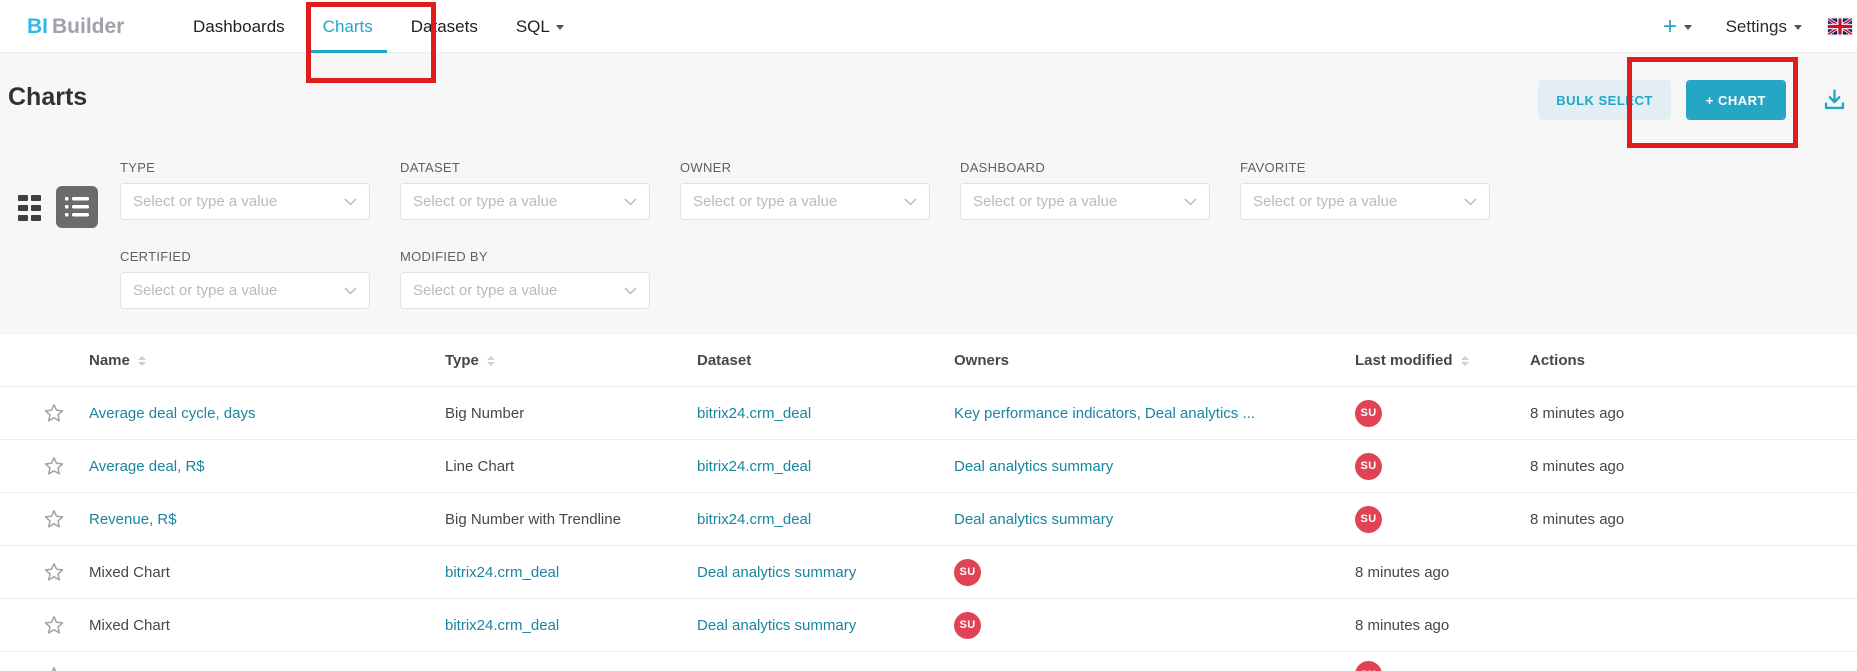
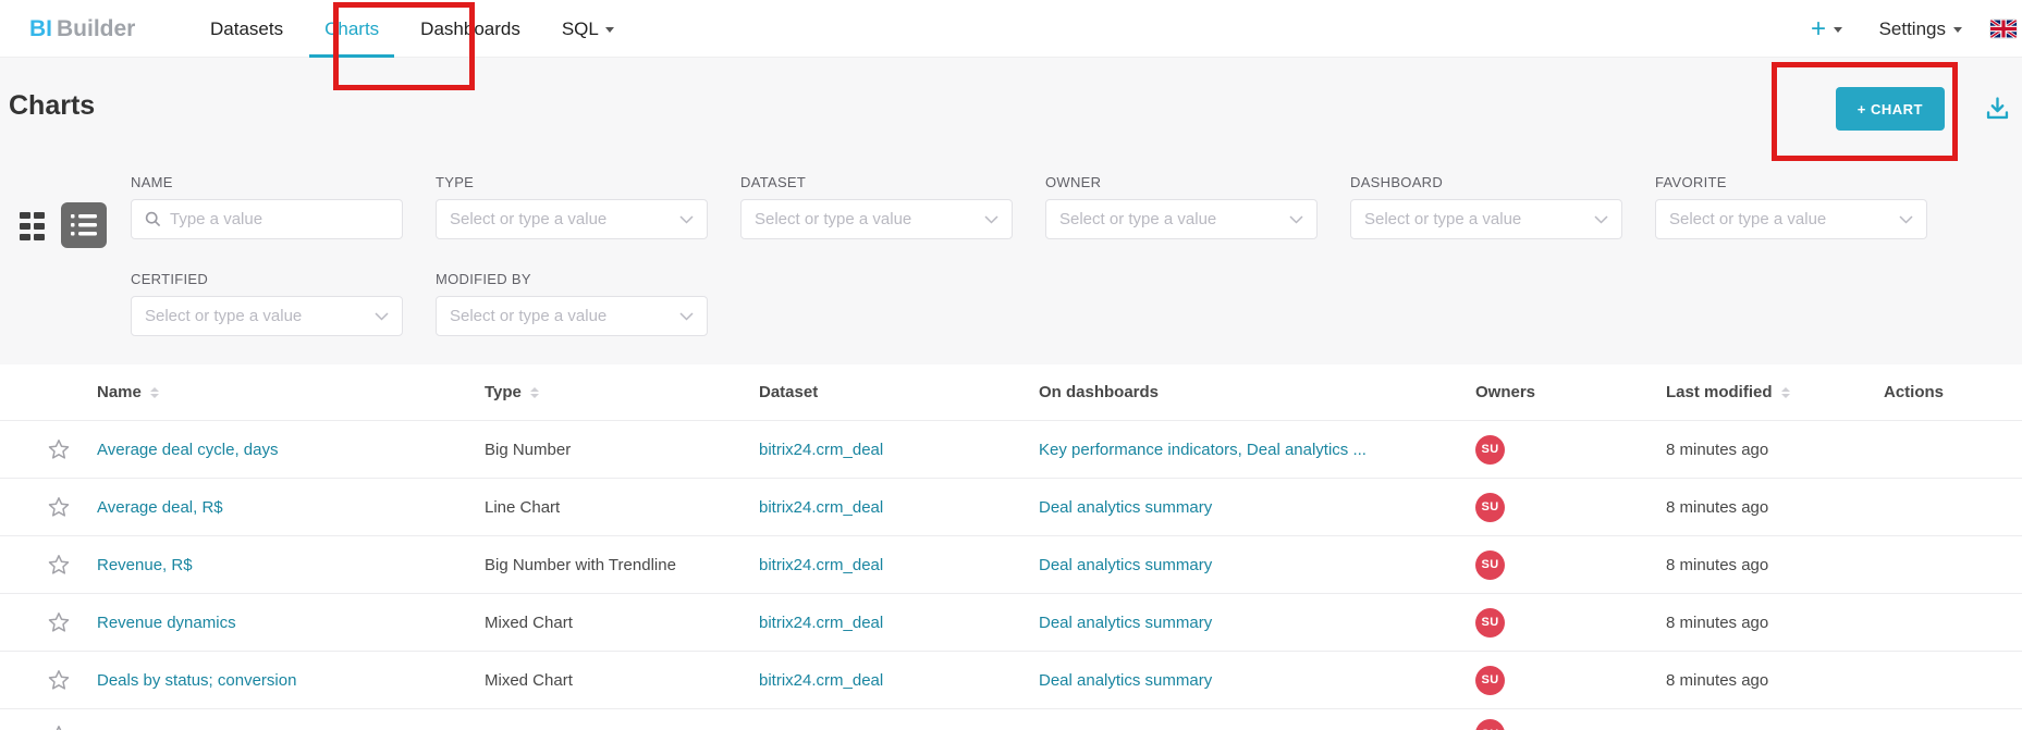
  BI
  Builder
- Dashboards
+ Datasets
  Charts
- Datasets
+ Dashboards
  SQL
  +
  Settings
  Charts
- BULK SELECT
  + CHART
+ NAME
+ Type a value
  TYPE
  Select or type a value
  DATASET
  Select or type a value
  OWNER
  Select or type a value
  DASHBOARD
  Select or type a value
  FAVORITE
  Select or type a value
  CERTIFIED
  Select or type a value
  MODIFIED BY
  Select or type a value
  Name
  Type
  Dataset
+ On dashboards
  Owners
  Last modified
  Actions
  Average deal cycle, days
  Big Number
  bitrix24.crm_deal
  Key performance indicators, Deal analytics ...
  SU
  8 minutes ago
  Average deal, R$
  Line Chart
  bitrix24.crm_deal
  Deal analytics summary
  SU
  8 minutes ago
  Revenue, R$
  Big Number with Trendline
  bitrix24.crm_deal
  Deal analytics summary
  SU
  8 minutes ago
+ Revenue dynamics
  Mixed Chart
  bitrix24.crm_deal
  Deal analytics summary
  SU
  8 minutes ago
+ Deals by status; conversion
  Mixed Chart
  bitrix24.crm_deal
  Deal analytics summary
  SU
  8 minutes ago
